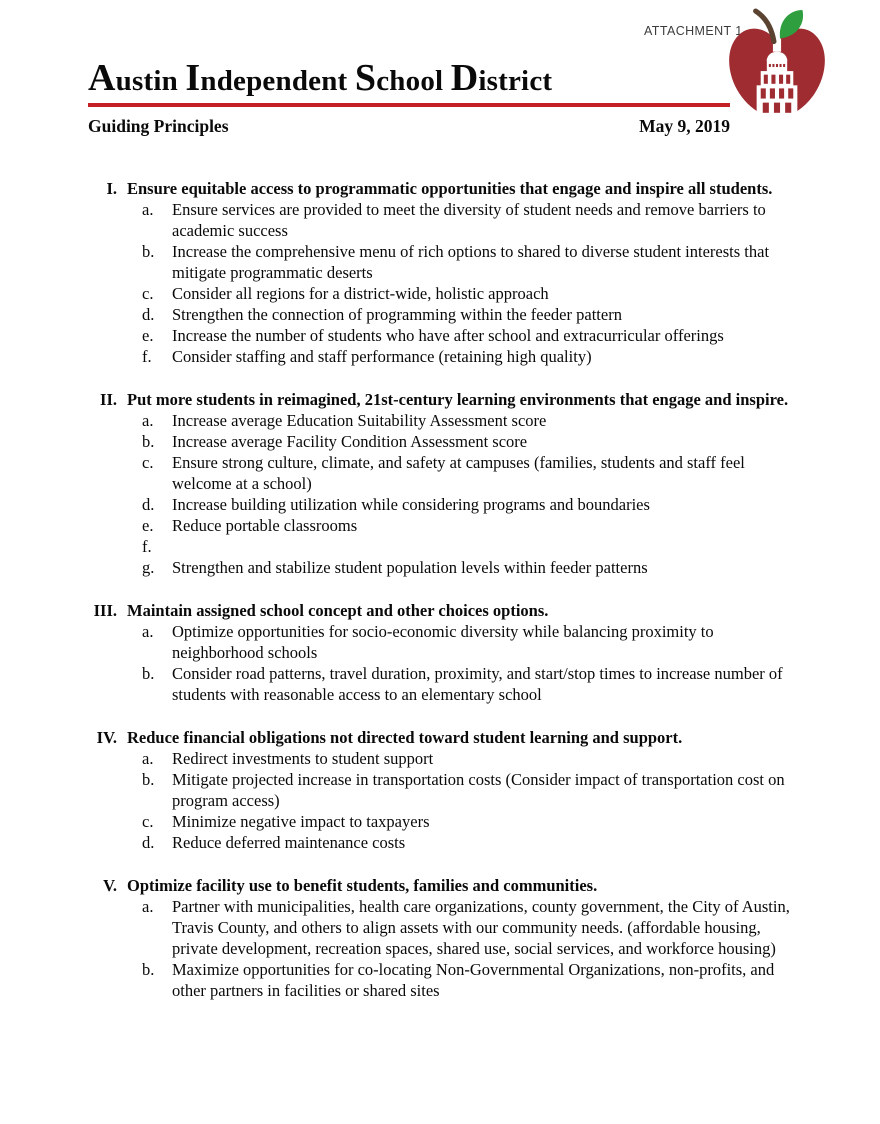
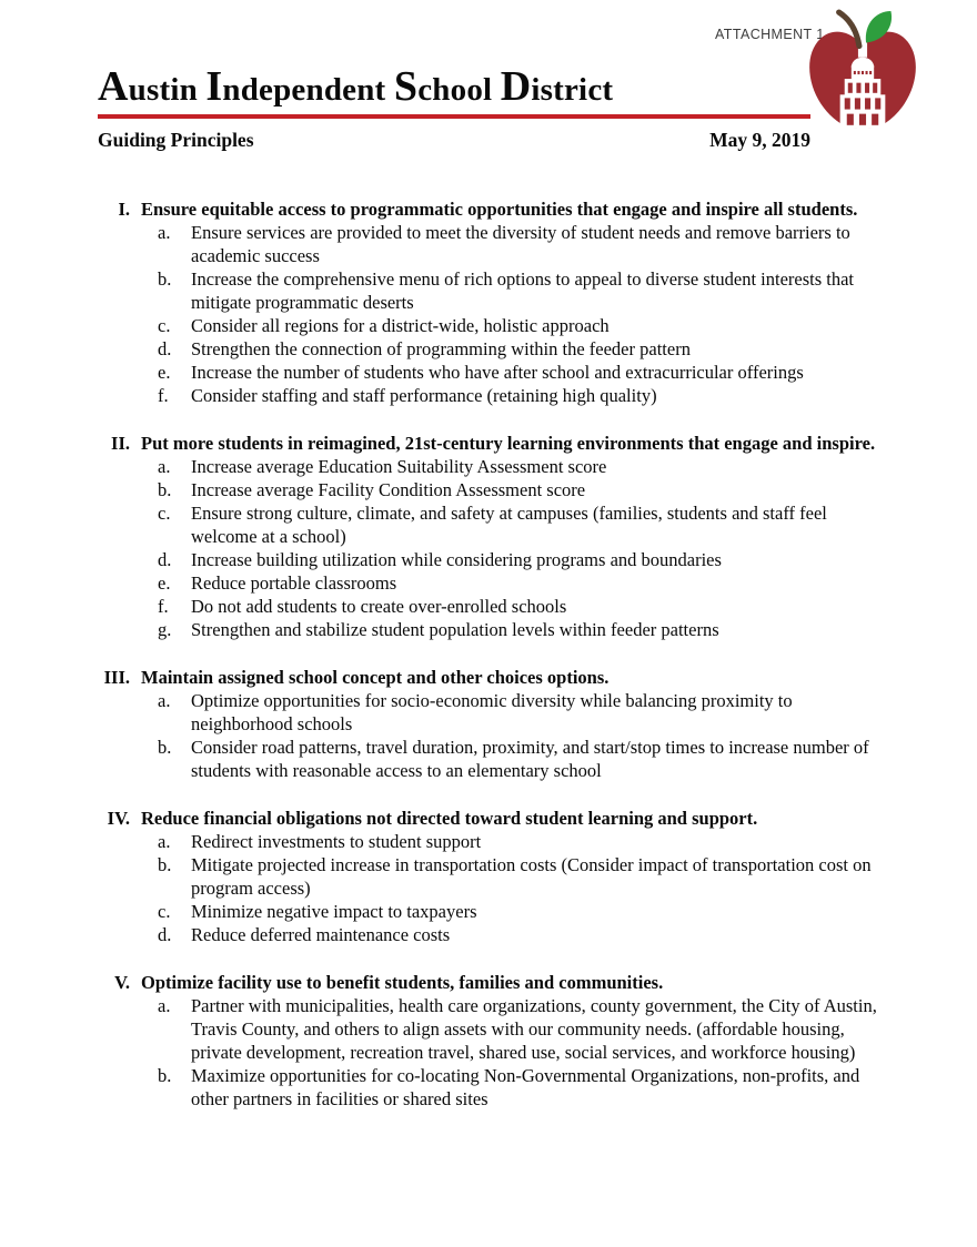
  ATTACHMENT 1
  Austin Independent School District
  Guiding Principles
  May 9, 2019
  I.
  Ensure equitable access to programmatic opportunities that engage and inspire all students.
  a.
  Ensure services are provided to meet the diversity of student needs and remove barriers to academic success
  b.
- Increase the comprehensive menu of rich options to shared to diverse student interests that mitigate programmatic deserts
+ Increase the comprehensive menu of rich options to appeal to diverse student interests that mitigate programmatic deserts
  c.
  Consider all regions for a district-wide, holistic approach
  d.
  Strengthen the connection of programming within the feeder pattern
  e.
  Increase the number of students who have after school and extracurricular offerings
  f.
  Consider staffing and staff performance (retaining high quality)
  II.
  Put more students in reimagined, 21st-century learning environments that engage and inspire.
  a.
  Increase average Education Suitability Assessment score
  b.
  Increase average Facility Condition Assessment score
  c.
  Ensure strong culture, climate, and safety at campuses (families, students and staff feel welcome at a school)
  d.
  Increase building utilization while considering programs and boundaries
  e.
  Reduce portable classrooms
  f.
+ Do not add students to create over-enrolled schools
  g.
  Strengthen and stabilize student population levels within feeder patterns
  III.
  Maintain assigned school concept and other choices options.
  a.
  Optimize opportunities for socio-economic diversity while balancing proximity to neighborhood schools
  b.
  Consider road patterns, travel duration, proximity, and start/stop times to increase number of students with reasonable access to an elementary school
  IV.
  Reduce financial obligations not directed toward student learning and support.
  a.
  Redirect investments to student support
  b.
  Mitigate projected increase in transportation costs (Consider impact of transportation cost on program access)
  c.
  Minimize negative impact to taxpayers
  d.
  Reduce deferred maintenance costs
  V.
  Optimize facility use to benefit students, families and communities.
  a.
- Partner with municipalities, health care organizations, county government, the City of Austin, Travis County, and others to align assets with our community needs. (affordable housing, private development, recreation spaces, shared use, social services, and workforce housing)
+ Partner with municipalities, health care organizations, county government, the City of Austin, Travis County, and others to align assets with our community needs. (affordable housing, private development, recreation travel, shared use, social services, and workforce housing)
  b.
  Maximize opportunities for co-locating Non-Governmental Organizations, non-profits, and other partners in facilities or shared sites
